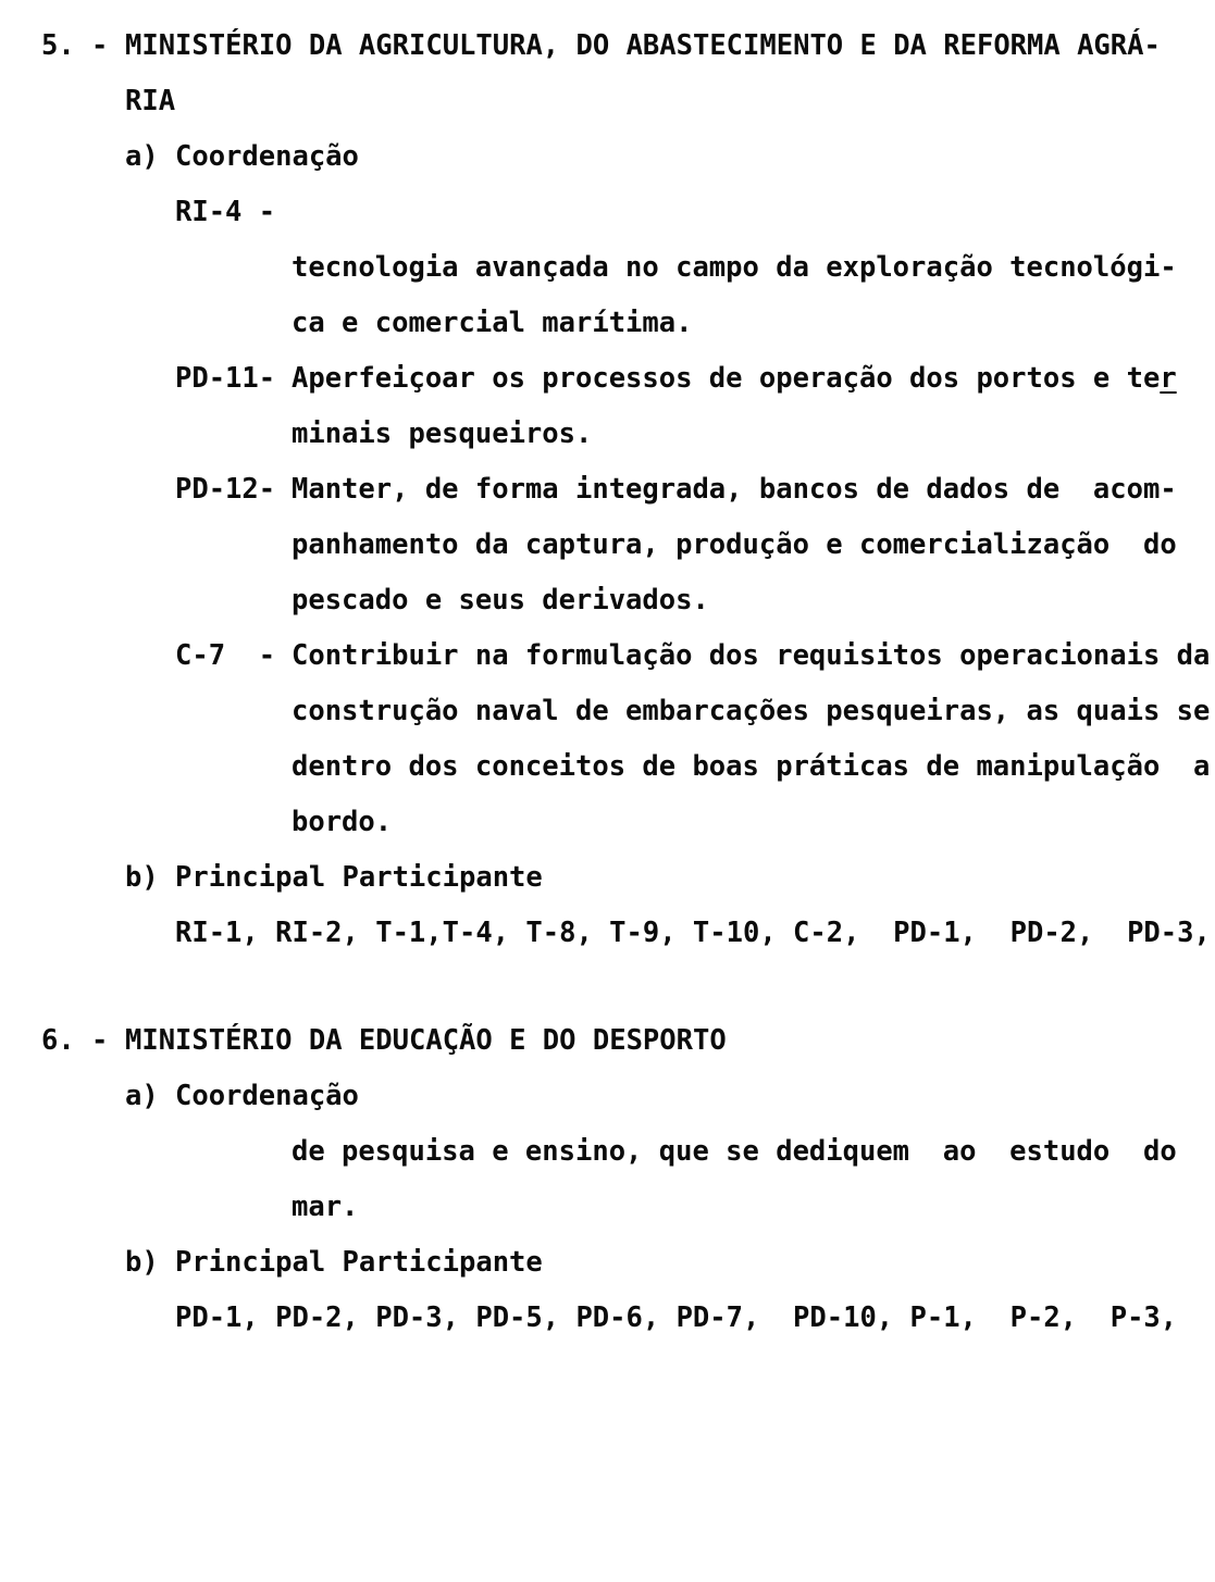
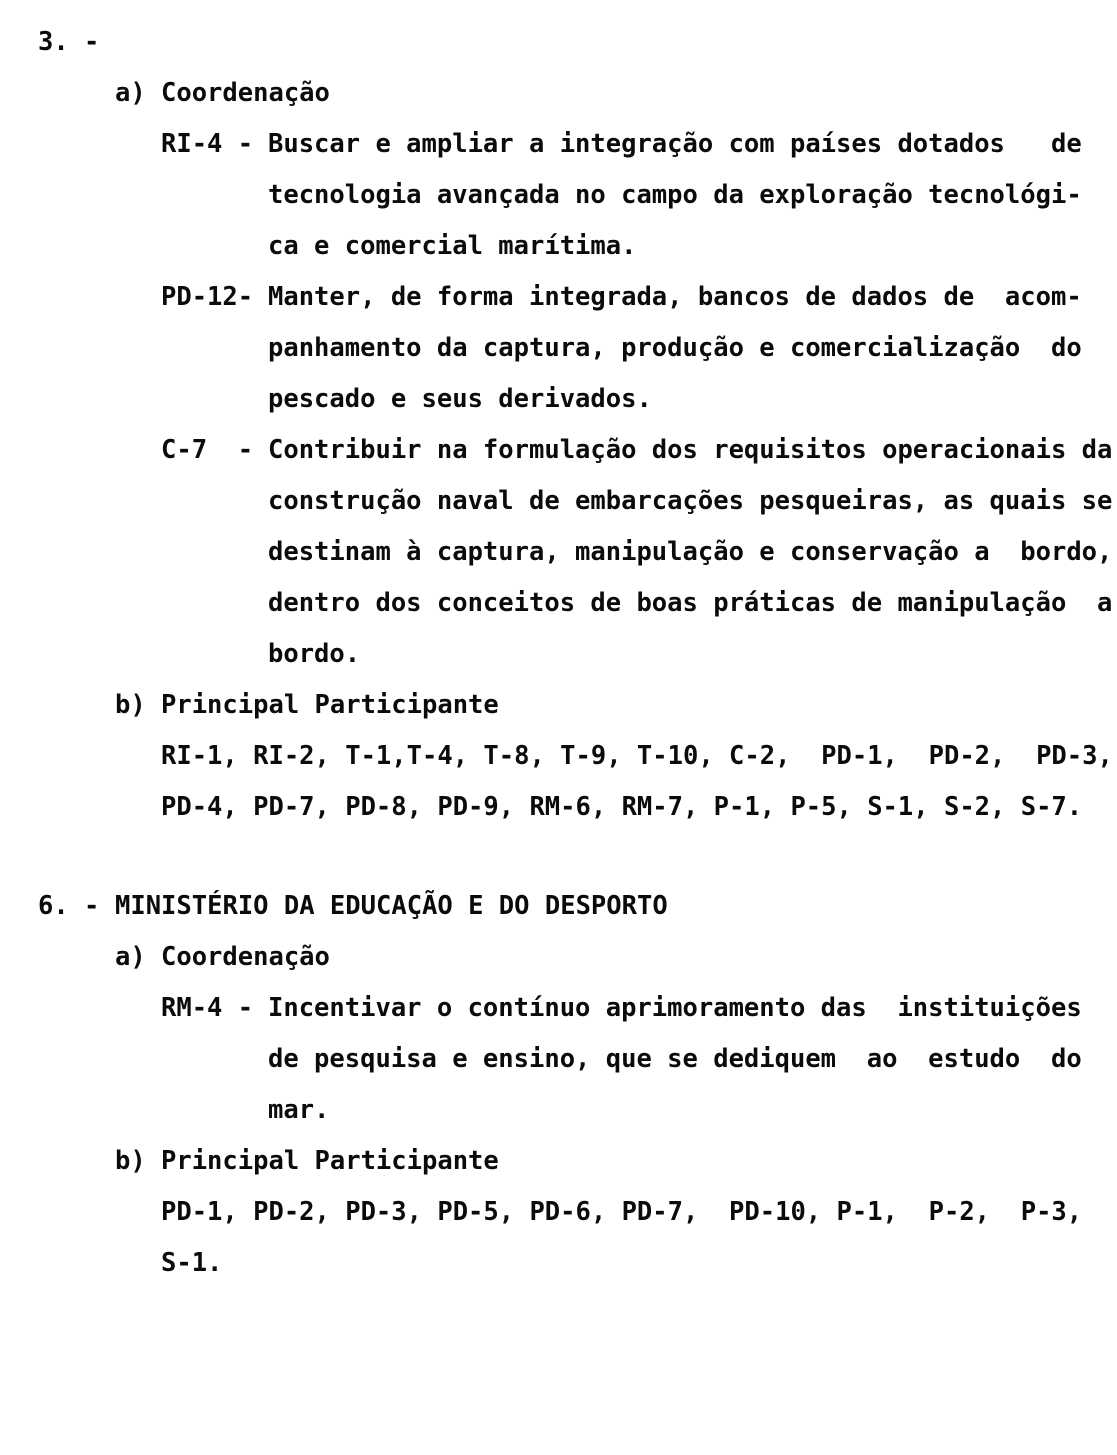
- 5.
+ 3.
  -
- MINISTÉRIO DA AGRICULTURA, DO ABASTECIMENTO E DA REFORMA AGRÁ-
- RIA
  a)
  Coordenação
  RI-4 -
+ Buscar e ampliar a integração com países dotados de
  tecnologia avançada no campo da exploração tecnológi-
  ca e comercial marítima.
- PD-11-
- Aperfeiçoar os processos de operação dos portos e ter
- minais pesqueiros.
  PD-12-
  Manter, de forma integrada, bancos de dados de acom-
  panhamento da captura, produção e comercialização do
  pescado e seus derivados.
  C-7 -
  Contribuir na formulação dos requisitos operacionais da
  construção naval de embarcações pesqueiras, as quais se
+ destinam à captura, manipulação e conservação a bordo,
  dentro dos conceitos de boas práticas de manipulação a
  bordo.
  b)
  Principal Participante
  RI-1, RI-2, T-1,T-4, T-8, T-9, T-10, C-2, PD-1, PD-2, PD-3,
+ PD-4, PD-7, PD-8, PD-9, RM-6, RM-7, P-1, P-5, S-1, S-2, S-7.
  6.
  -
  MINISTÉRIO DA EDUCAÇÃO E DO DESPORTO
  a)
  Coordenação
+ RM-4 -
+ Incentivar o contínuo aprimoramento das instituições
  de pesquisa e ensino, que se dediquem ao estudo do
  mar.
  b)
  Principal Participante
  PD-1, PD-2, PD-3, PD-5, PD-6, PD-7, PD-10, P-1, P-2, P-3,
+ S-1.
